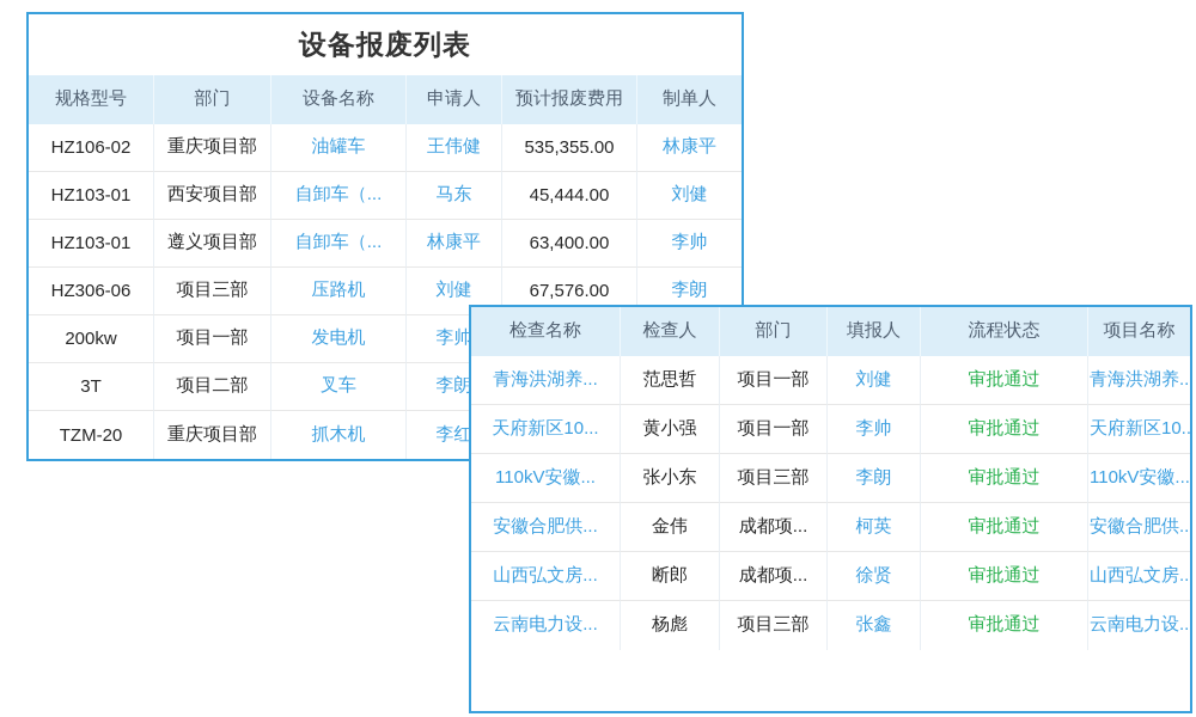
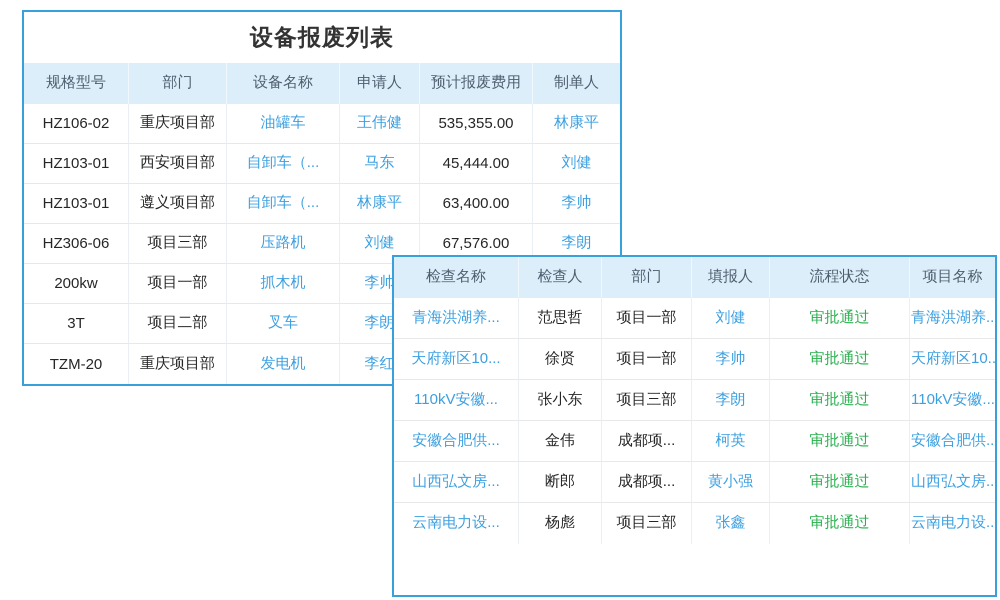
  设备报废列表
  规格型号	部门	设备名称	申请人	预计报废费用	制单人
  HZ106-02	重庆项目部	油罐车	王伟健	535,355.00	林康平
  HZ103-01	西安项目部	自卸车（...	马东	45,444.00	刘健
  HZ103-01	遵义项目部	自卸车（...	林康平	63,400.00	李帅
  HZ306-06	项目三部	压路机	刘健	67,576.00	李朗
- 200kw	项目一部	发电机	李帅
+ 200kw	项目一部	抓木机	李帅
  3T	项目二部	叉车	李朗
- TZM-20	重庆项目部	抓木机	李红
+ TZM-20	重庆项目部	发电机	李红
  检查名称	检查人	部门	填报人	流程状态	项目名称
  青海洪湖养...	范思哲	项目一部	刘健	审批通过	青海洪湖养..
- 天府新区10...	黄小强	项目一部	李帅	审批通过	天府新区10..
+ 天府新区10...	徐贤	项目一部	李帅	审批通过	天府新区10..
  110kV安徽...	张小东	项目三部	李朗	审批通过	110kV安徽...
  安徽合肥供...	金伟	成都项...	柯英	审批通过	安徽合肥供..
- 山西弘文房...	断郎	成都项...	徐贤	审批通过	山西弘文房..
+ 山西弘文房...	断郎	成都项...	黄小强	审批通过	山西弘文房..
  云南电力设...	杨彪	项目三部	张鑫	审批通过	云南电力设..
